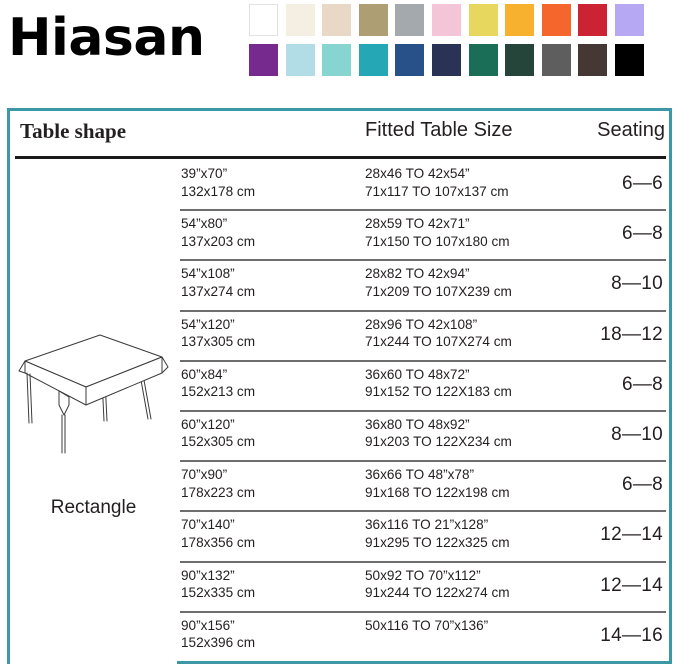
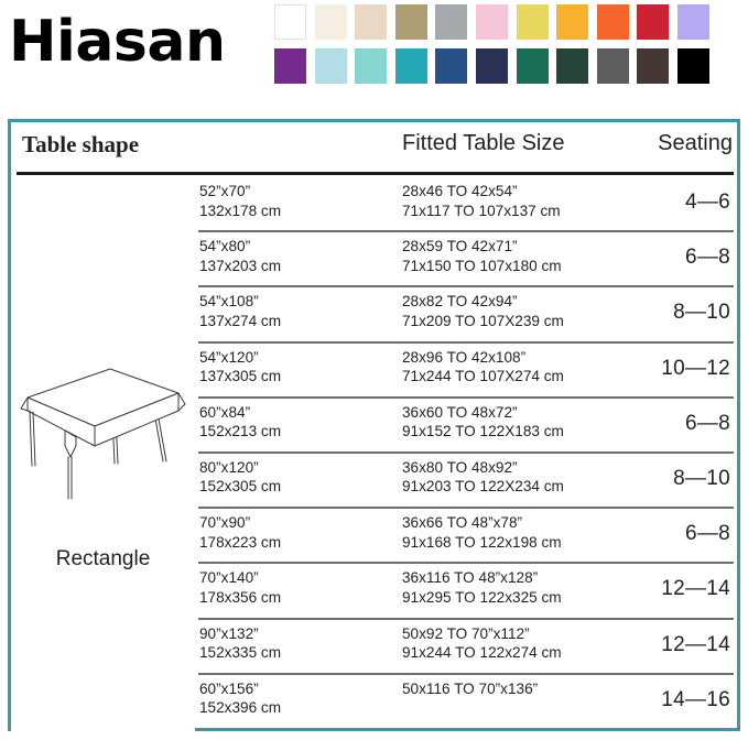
  Hiasan
  Table shape
  Fitted Table Size
  Seating
  Rectangle
- 39”x70”
+ 52”x70”
  132x178 cm
  28x46 TO 42x54”
  71x117 TO 107x137 cm
- 6—6
+ 4—6
  54”x80”
  137x203 cm
  28x59 TO 42x71”
  71x150 TO 107x180 cm
  6—8
  54”x108”
  137x274 cm
  28x82 TO 42x94”
  71x209 TO 107X239 cm
  8—10
  54”x120”
  137x305 cm
  28x96 TO 42x108”
  71x244 TO 107X274 cm
- 18—12
+ 10—12
  60”x84”
  152x213 cm
  36x60 TO 48x72”
  91x152 TO 122X183 cm
  6—8
- 60”x120”
+ 80”x120”
  152x305 cm
  36x80 TO 48x92”
  91x203 TO 122X234 cm
  8—10
  70”x90”
  178x223 cm
  36x66 TO 48”x78”
  91x168 TO 122x198 cm
  6—8
  70”x140”
  178x356 cm
- 36x116 TO 21”x128”
+ 36x116 TO 48”x128”
  91x295 TO 122x325 cm
  12—14
  90”x132”
  152x335 cm
  50x92 TO 70”x112”
  91x244 TO 122x274 cm
  12—14
- 90”x156”
+ 60”x156”
  152x396 cm
  50x116 TO 70”x136”
  14—16
